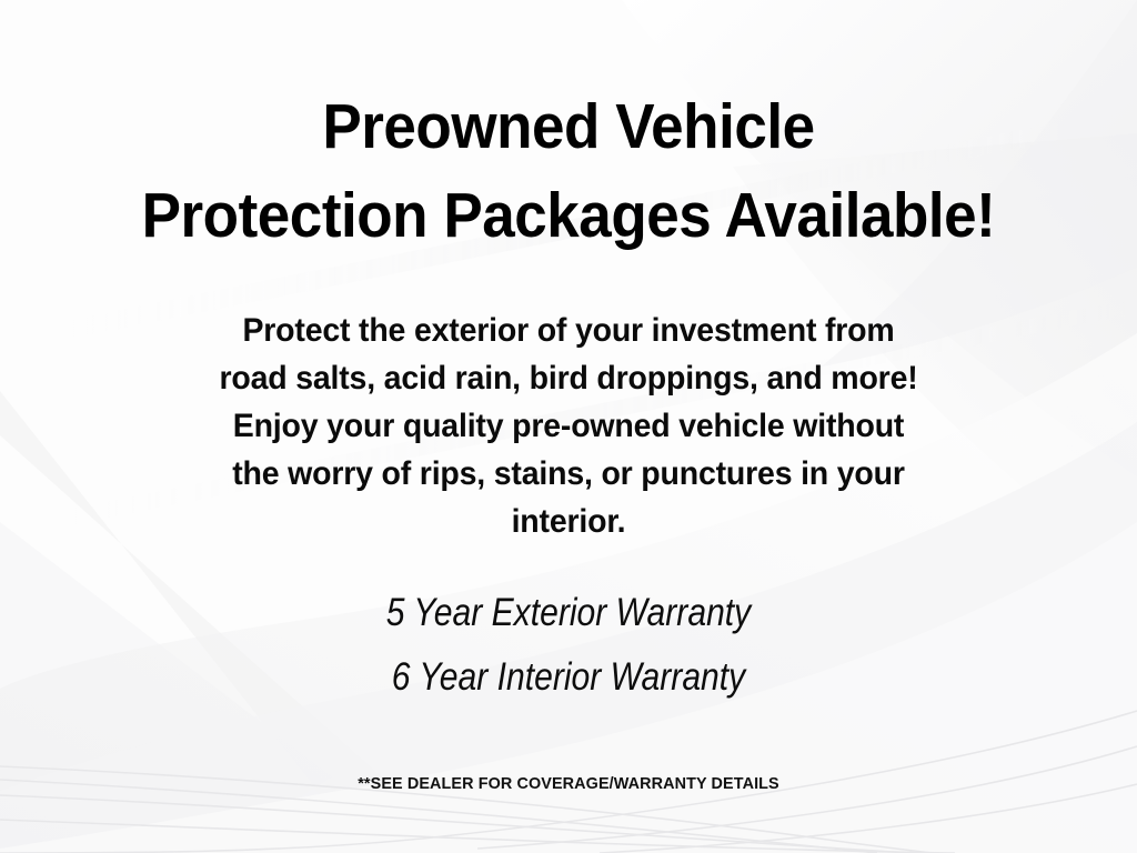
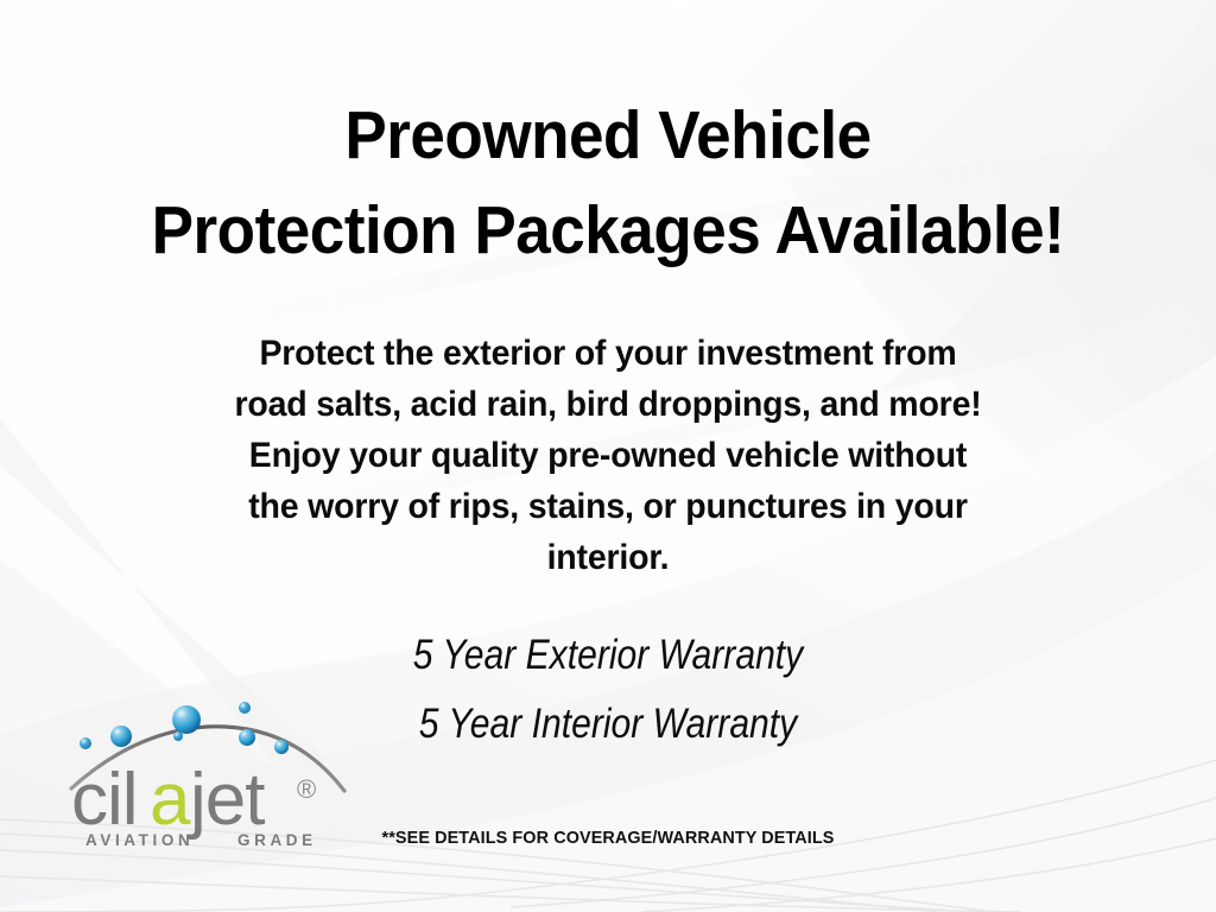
  Preowned Vehicle
  Protection Packages Available!
  Protect the exterior of your investment from
  road salts, acid rain, bird droppings, and more!
  Enjoy your quality pre-owned vehicle without
  the worry of rips, stains, or punctures in your
  interior.
  5 Year Exterior Warranty
- 6 Year Interior Warranty
+ 5 Year Interior Warranty
- **SEE DEALER FOR COVERAGE/WARRANTY DETAILS
+ **SEE DETAILS FOR COVERAGE/WARRANTY DETAILS
+ cil
+ a
+ jet
+ ®
+ AVIATION
+ GRADE
